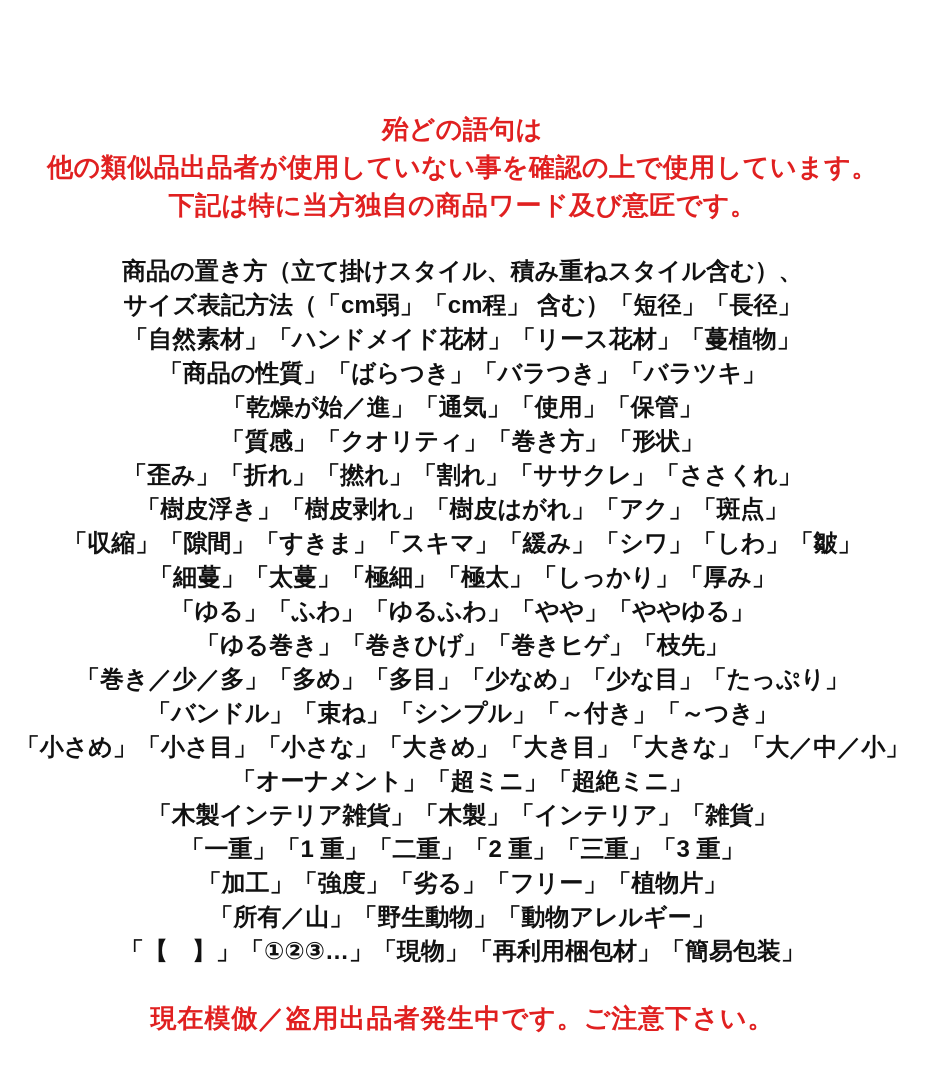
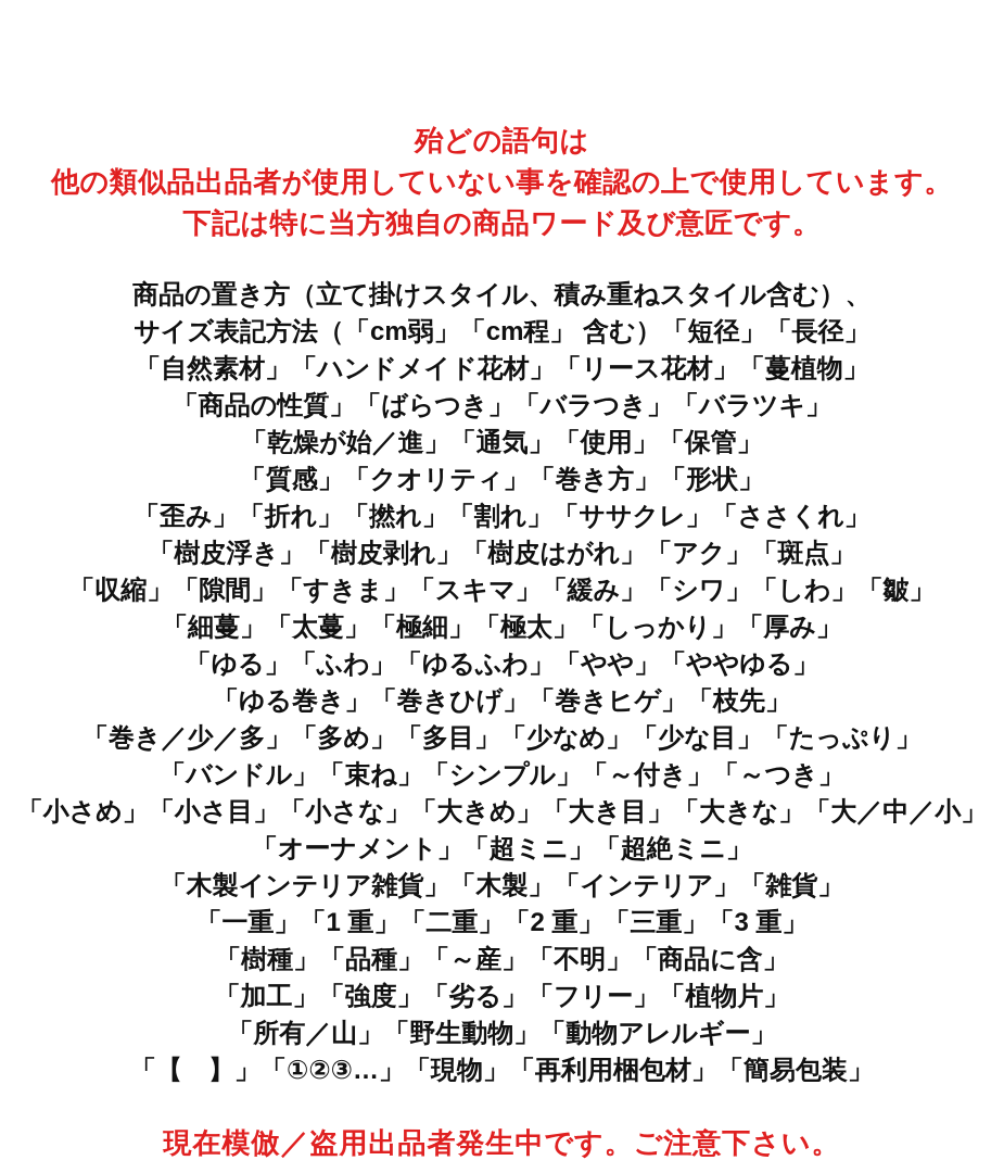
  殆どの語句は
  他の類似品出品者が使用していない事を確認の上で使用しています。
  下記は特に当方独自の商品ワード及び意匠です。
  商品の置き方（立て掛けスタイル、積み重ねスタイル含む）、
  サイズ表記方法（「cm弱」「cm程」 含む）「短径」「長径」
  「自然素材」「ハンドメイド花材」「リース花材」「蔓植物」
  「商品の性質」「ばらつき」「バラつき」「バラツキ」
  「乾燥が始／進」「通気」「使用」「保管」
  「質感」「クオリティ」「巻き方」「形状」
  「歪み」「折れ」「撚れ」「割れ」「ササクレ」「ささくれ」
  「樹皮浮き」「樹皮剥れ」「樹皮はがれ」「アク」「斑点」
  「収縮」「隙間」「すきま」「スキマ」「緩み」「シワ」「しわ」「皺」
  「細蔓」「太蔓」「極細」「極太」「しっかり」「厚み」
  「ゆる」「ふわ」「ゆるふわ」「やや」「ややゆる」
  「ゆる巻き」「巻きひげ」「巻きヒゲ」「枝先」
  「巻き／少／多」「多め」「多目」「少なめ」「少な目」「たっぷり」
  「バンドル」「束ね」「シンプル」「～付き」「～つき」
  「小さめ」「小さ目」「小さな」「大きめ」「大き目」「大きな」「大／中／小」
  「オーナメント」「超ミニ」「超絶ミニ」
  「木製インテリア雑貨」「木製」「インテリア」「雑貨」
  「一重」「1 重」「二重」「2 重」「三重」「3 重」
+ 「樹種」「品種」「～産」「不明」「商品に含」
  「加工」「強度」「劣る」「フリー」「植物片」
  「所有／山」「野生動物」「動物アレルギー」
  「【 】」「①②③…」「現物」「再利用梱包材」「簡易包装」
  現在模倣／盗用出品者発生中です。ご注意下さい。
